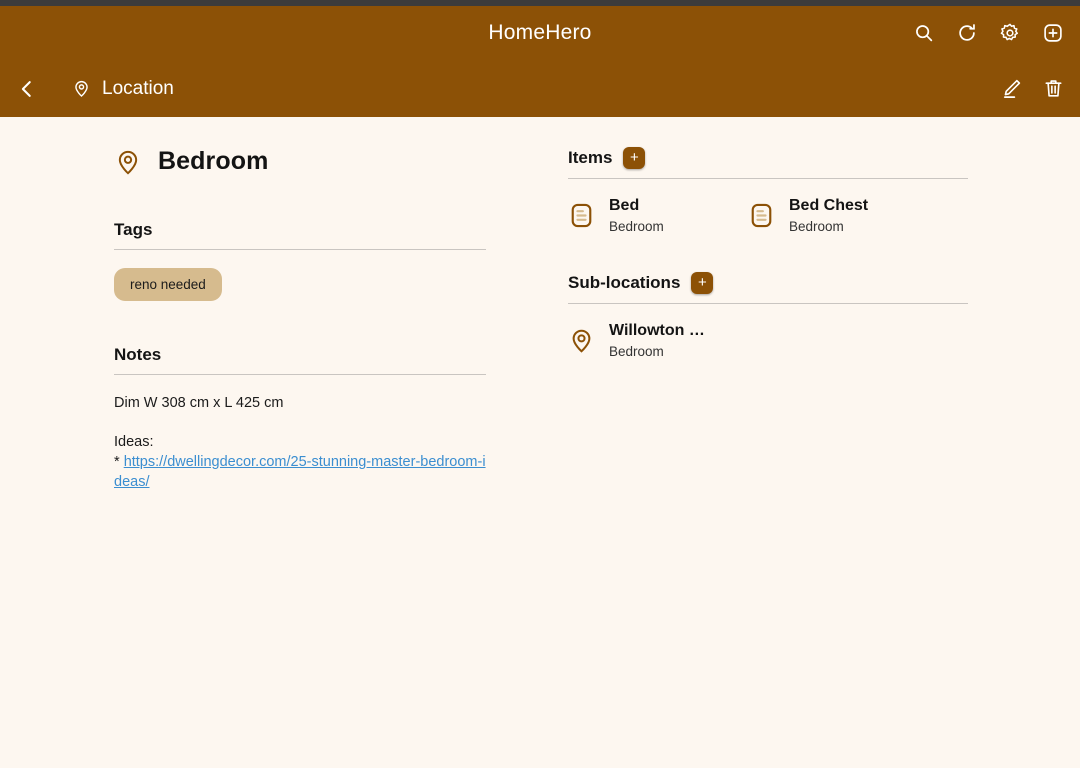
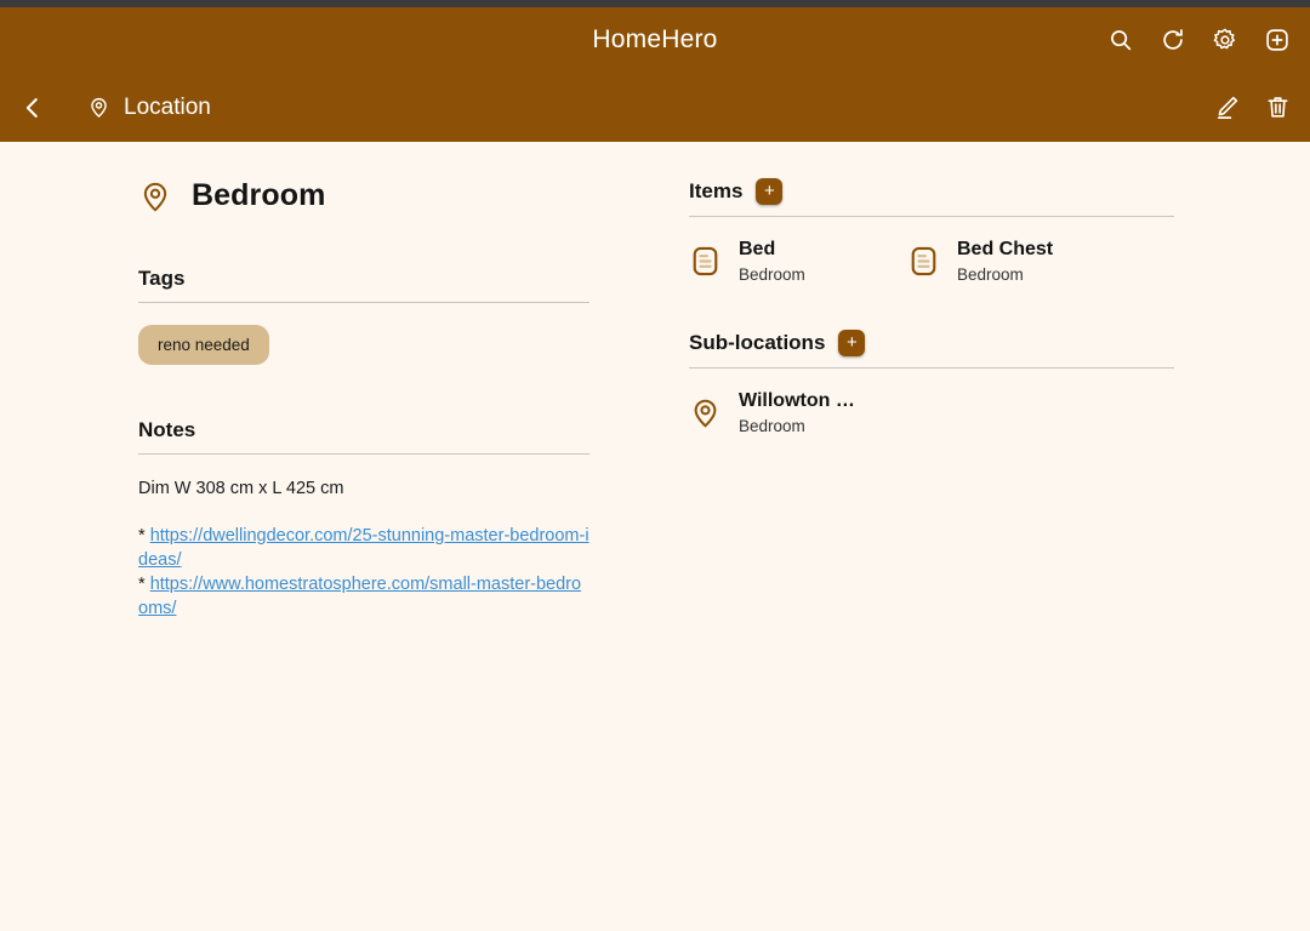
  HomeHero
  Location
  Bedroom
  Tags
  reno needed
  Notes
  Dim W 308 cm x L 425 cm
- Ideas:
  * https://dwellingdecor.com/25-stunning-master-bedroom-ideas/
+ * https://www.homestratosphere.com/small-master-bedrooms/
  Items
  +
  Bed
  Bedroom
  Bed Chest
  Bedroom
  Sub-locations
  +
  Willowton …
  Bedroom
